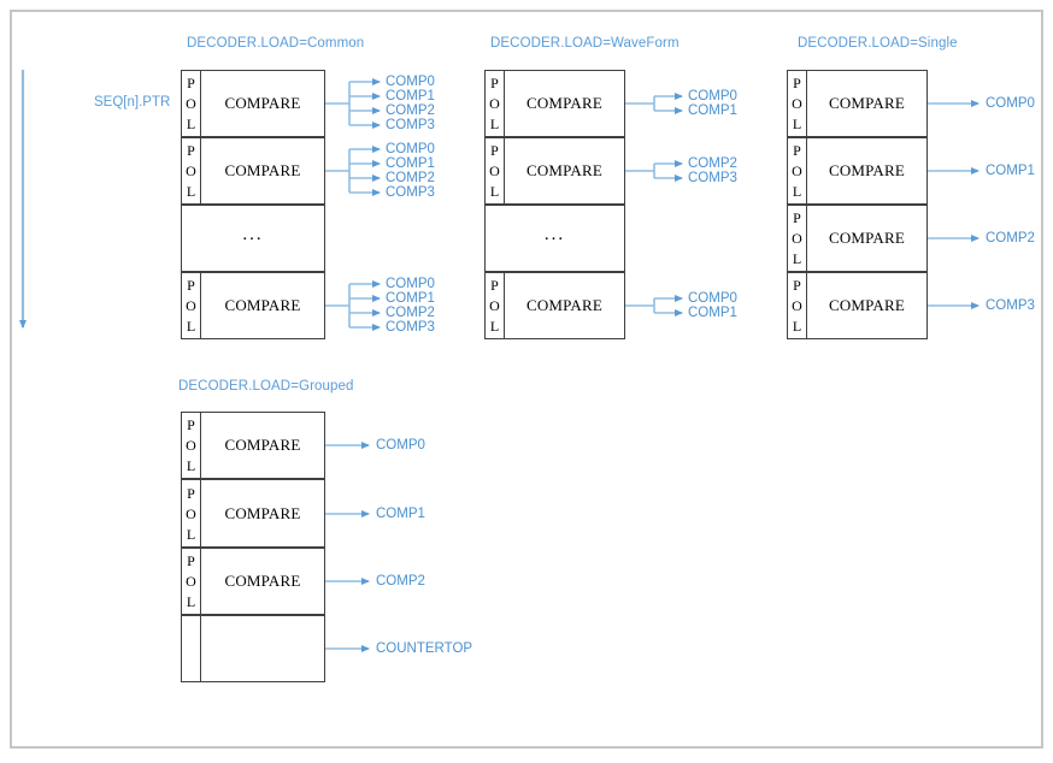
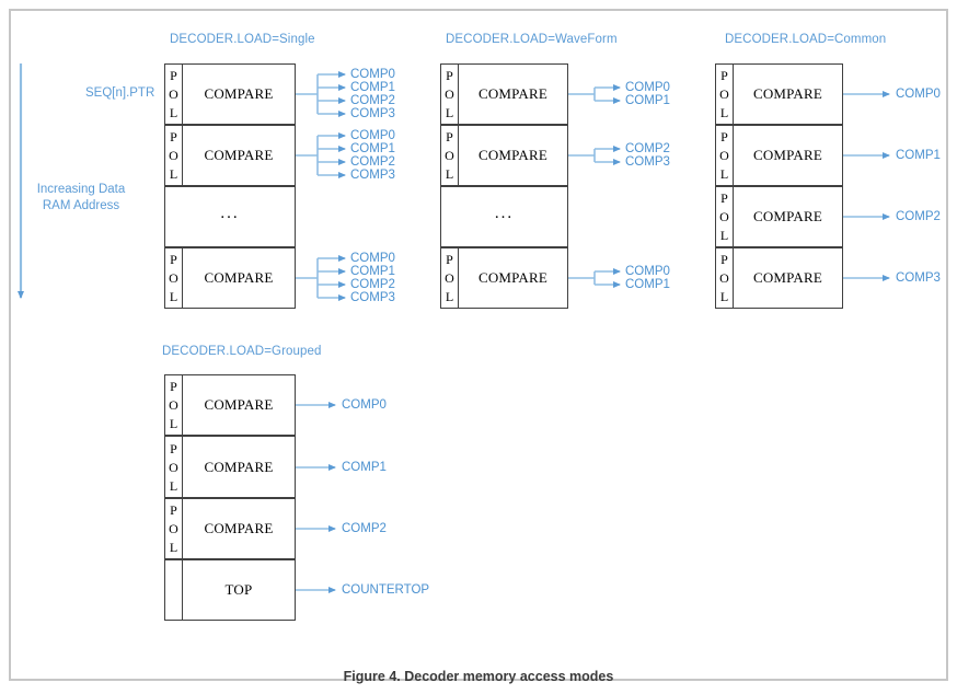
- DECODER.LOAD=Common
+ DECODER.LOAD=Single
  DECODER.LOAD=WaveForm
- DECODER.LOAD=Single
+ DECODER.LOAD=Common
  DECODER.LOAD=Grouped
  P
  O
  L
  COMPARE
  P
  O
  L
  COMPARE
  ...
  P
  O
  L
  COMPARE
  COMP0
  COMP1
  COMP2
  COMP3
  COMP0
  COMP1
  COMP2
  COMP3
  COMP0
  COMP1
  COMP2
  COMP3
  P
  O
  L
  COMPARE
  P
  O
  L
  COMPARE
  ...
  P
  O
  L
  COMPARE
  COMP0
  COMP1
  COMP2
  COMP3
  COMP0
  COMP1
  P
  O
  L
  COMPARE
  P
  O
  L
  COMPARE
  P
  O
  L
  COMPARE
  P
  O
  L
  COMPARE
  COMP0
  COMP1
  COMP2
  COMP3
  P
  O
  L
  COMPARE
  P
  O
  L
  COMPARE
  P
  O
  L
  COMPARE
+ TOP
  COMP0
  COMP1
  COMP2
  COUNTERTOP
  SEQ[n].PTR
+ Increasing Data
+ RAM Address
+ Figure 4. Decoder memory access modes
